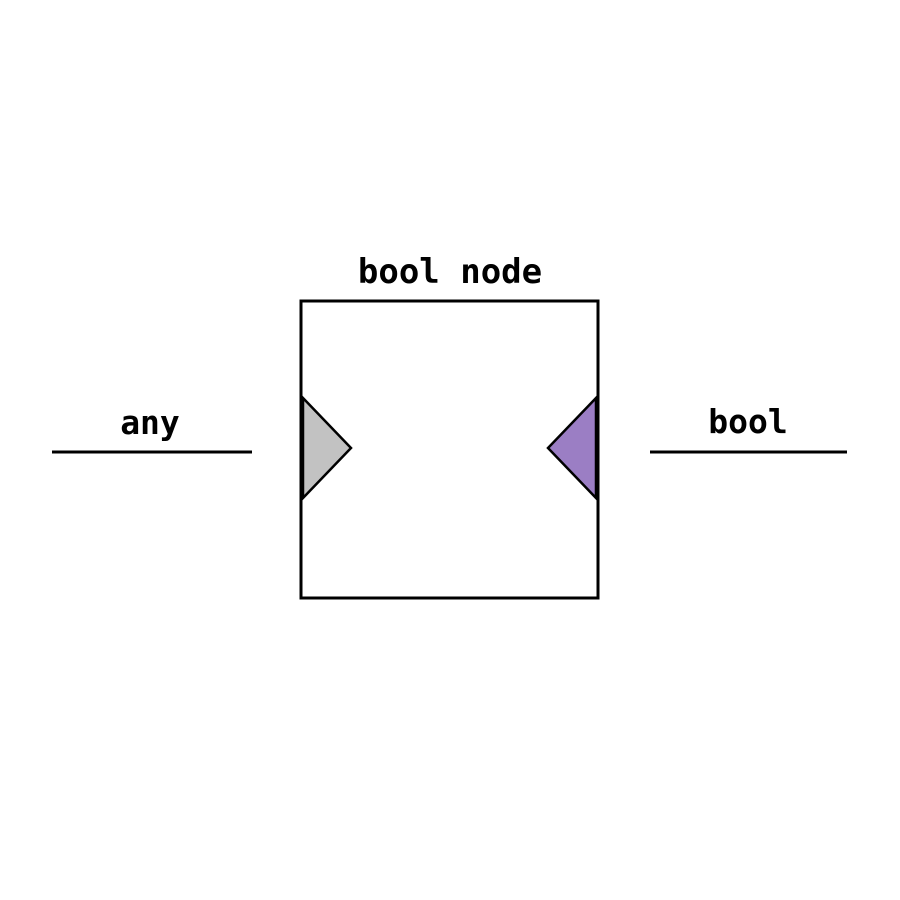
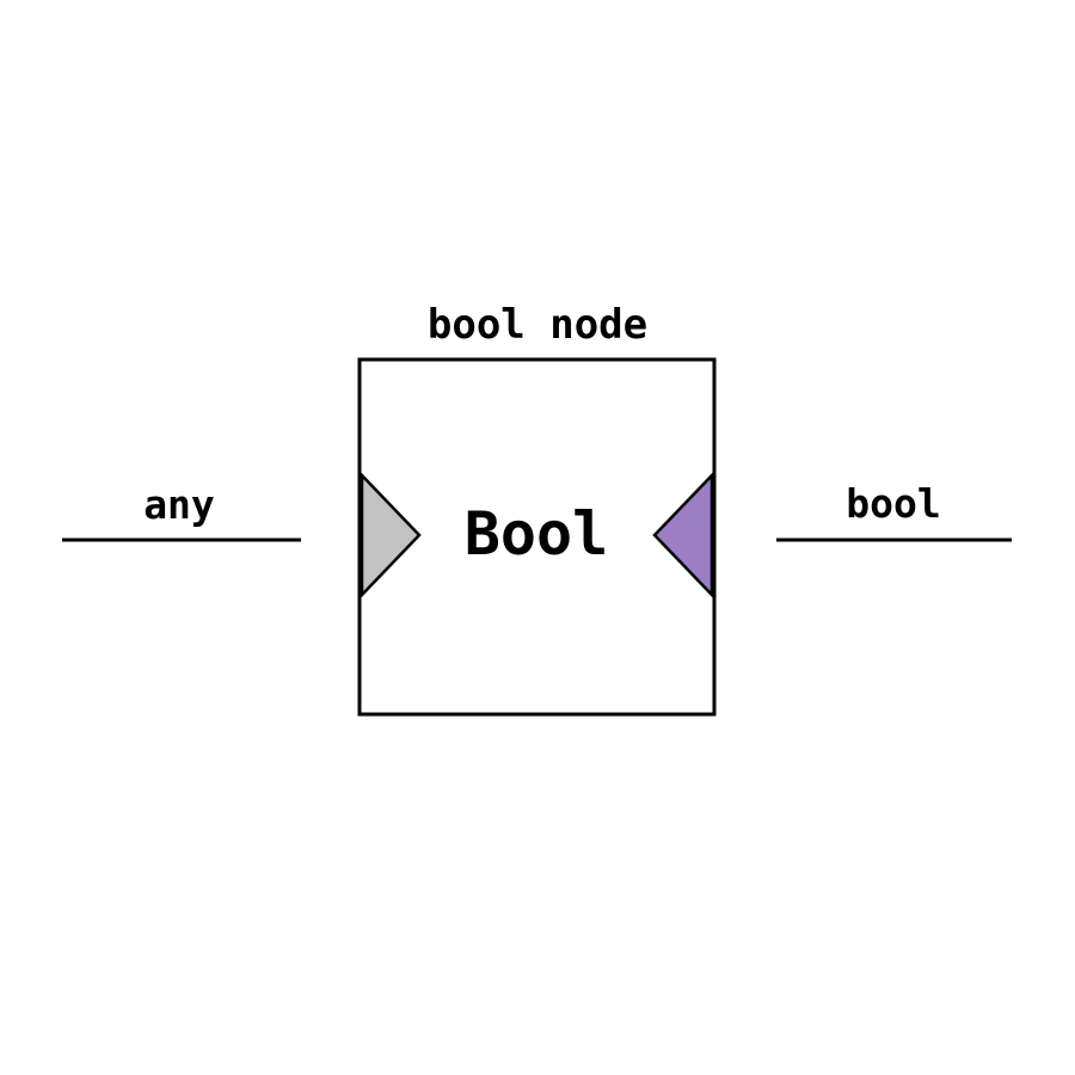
  bool node
+ Bool
  any
  bool
